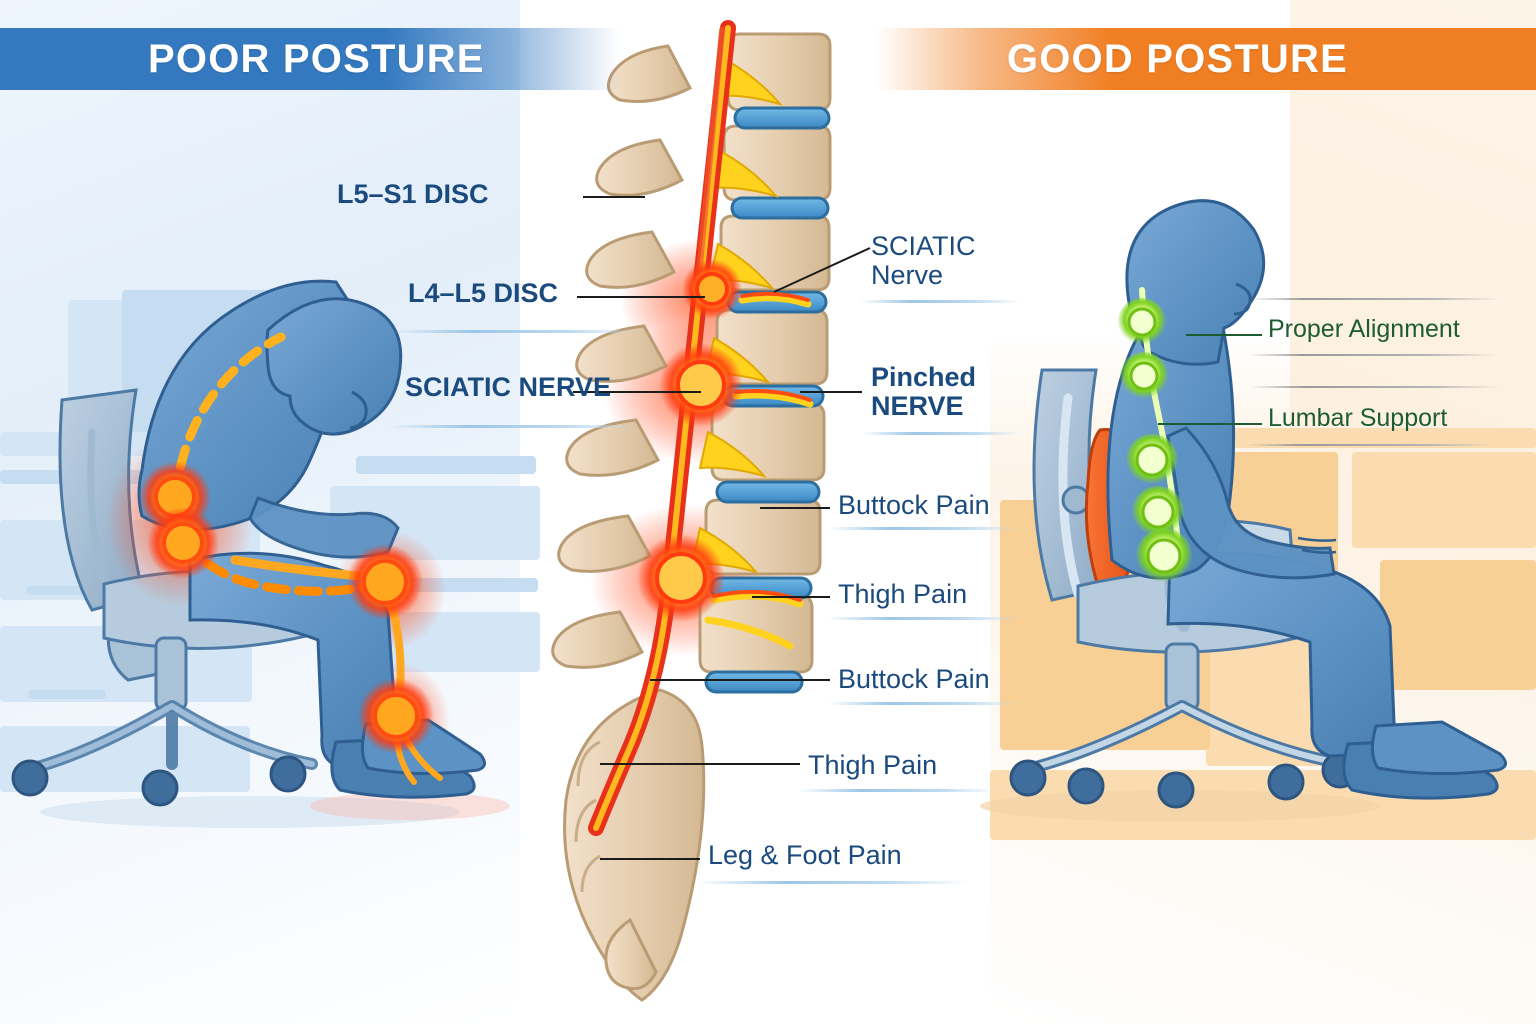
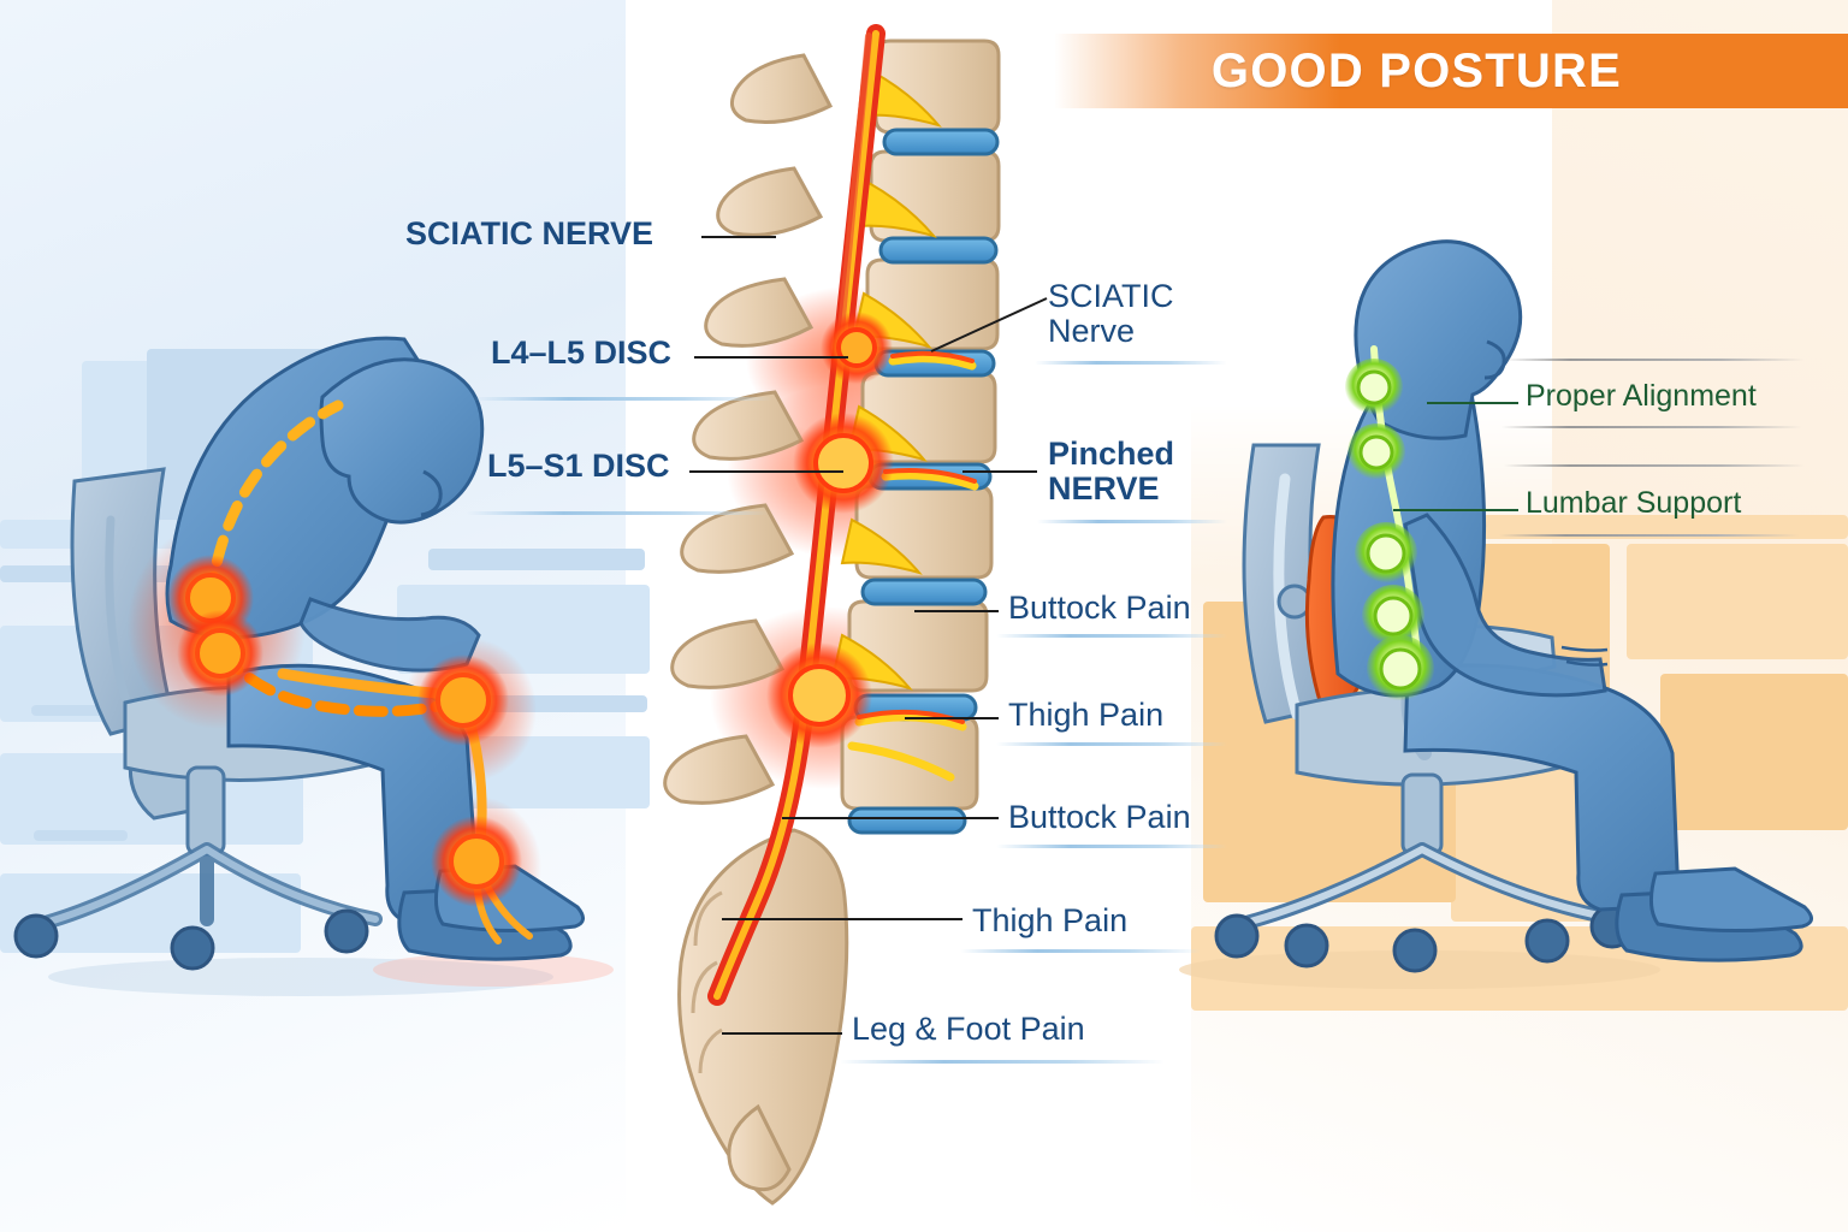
- POOR POSTURE
  GOOD POSTURE
- L5–S1 DISC
+ SCIATIC NERVE
  L4–L5 DISC
- SCIATIC NERVE
+ L5–S1 DISC
  SCIATIC
  Nerve
  Pinched
  NERVE
  Buttock Pain
  Thigh Pain
  Buttock Pain
  Thigh Pain
  Leg & Foot Pain
  Proper Alignment
  Lumbar Support
